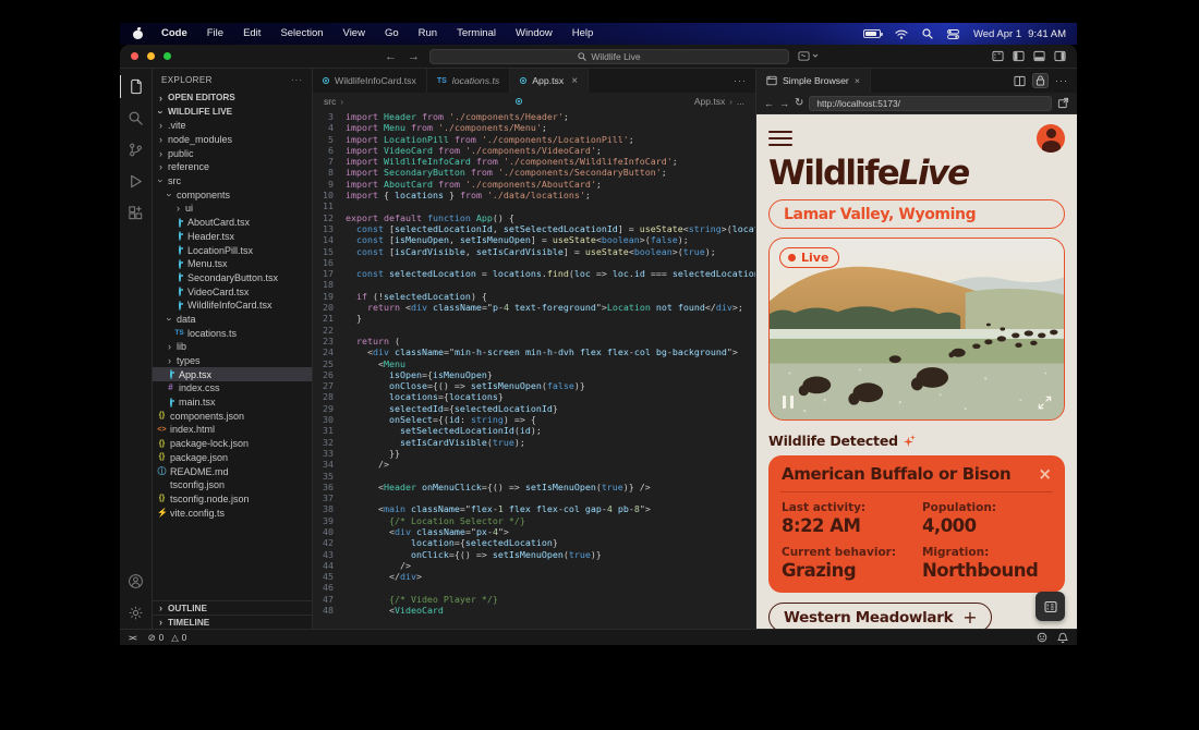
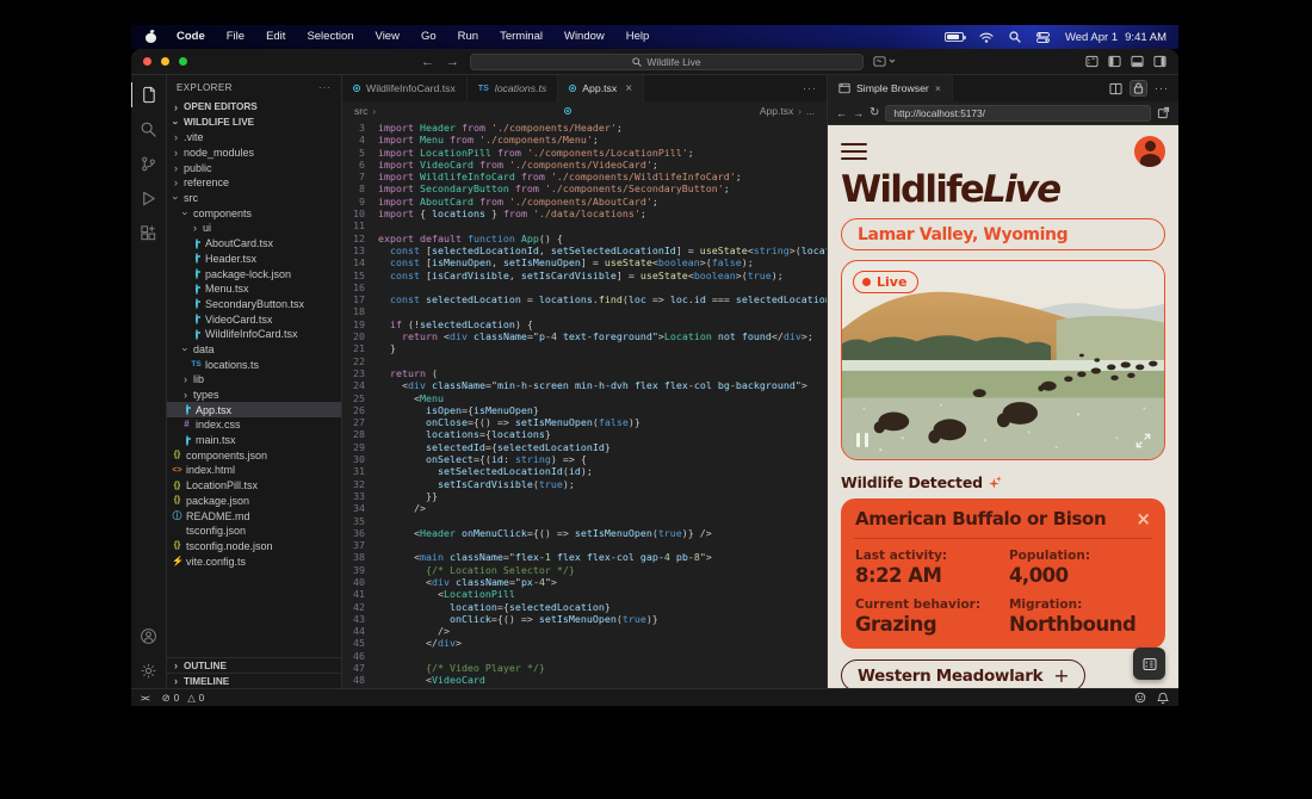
  Code
  File
  Edit
  Selection
  View
  Go
  Run
  Terminal
  Window
  Help
  Wed Apr 1
  9:41 AM
  ←
  →
  Wildlife Live
  EXPLORER
  ···
  ›
  OPEN EDITORS
  WILDLIFE LIVE
  ›
  .vite
  ›
  node_modules
  ›
  public
  ›
  reference
  src
  components
  ›
  ui
  AboutCard.tsx
  Header.tsx
- LocationPill.tsx
+ package-lock.json
  Menu.tsx
  SecondaryButton.tsx
  VideoCard.tsx
  WildlifeInfoCard.tsx
  data
  locations.ts
  ›
  lib
  ›
  types
  App.tsx
  #
  index.css
  main.tsx
  components.json
  index.html
- package-lock.json
+ LocationPill.tsx
  package.json
  ⓘ
  README.md
  tsconfig.json
  tsconfig.node.json
  ⚡
  vite.config.ts
  ›
  OUTLINE
  ›
  TIMELINE
  WildlifeInfoCard.tsx
  locations.ts
  App.tsx
  ×
  ···
  src
  ›
  App.tsx
  ›
  ...
  3
  import Header from './components/Header';
  4
  import Menu from './components/Menu';
  5
  import LocationPill from './components/LocationPill';
  6
  import VideoCard from './components/VideoCard';
  7
  import WildlifeInfoCard from './components/WildlifeInfoCard';
  8
  import SecondaryButton from './components/SecondaryButton';
  9
  import AboutCard from './components/AboutCard';
  10
  import { locations } from './data/locations';
  11
  12
  export default function App() {
  13
  const [selectedLocationId, setSelectedLocationId] = useState<string>(loca
  14
  const [isMenuOpen, setIsMenuOpen] = useState<boolean>(false);
  15
  const [isCardVisible, setIsCardVisible] = useState<boolean>(true);
  16
  17
  const selectedLocation = locations.find(loc => loc.id === selectedLocatio
  18
  19
  if (!selectedLocation) {
  20
  return <div className="p-4 text-foreground">Location not found</div>;
  21
  }
  22
  23
  return (
  24
  <div className="min-h-screen min-h-dvh flex flex-col bg-background">
  25
  <Menu
  26
  isOpen={isMenuOpen}
  27
  onClose={() => setIsMenuOpen(false)}
  28
  locations={locations}
  29
  selectedId={selectedLocationId}
  30
  onSelect={(id: string) => {
  31
  setSelectedLocationId(id);
  32
  setIsCardVisible(true);
  33
  }}
  34
  />
  35
  36
  <Header onMenuClick={() => setIsMenuOpen(true)} />
  37
  38
  <main className="flex-1 flex flex-col gap-4 pb-8">
  39
  {/* Location Selector */}
  40
  <div className="px-4">
+ 41
+ <LocationPill
  42
  location={selectedLocation}
  43
  onClick={() => setIsMenuOpen(true)}
  44
  />
  45
  </div>
  46
  47
  {/* Video Player */}
  48
  <VideoCard
  Simple Browser
  ×
  ···
  ←
  →
  ↻
  http://localhost:5173/
  WildlifeLive
  Lamar Valley, Wyoming
  Live
  Wildlife Detected
  American Buffalo or Bison
  ×
  Last activity:
  8:22 AM
  Population:
  4,000
  Current behavior:
  Grazing
  Migration:
  Northbound
  Western Meadowlark
  +
  ><
  ⊘
  0
  △
  0
